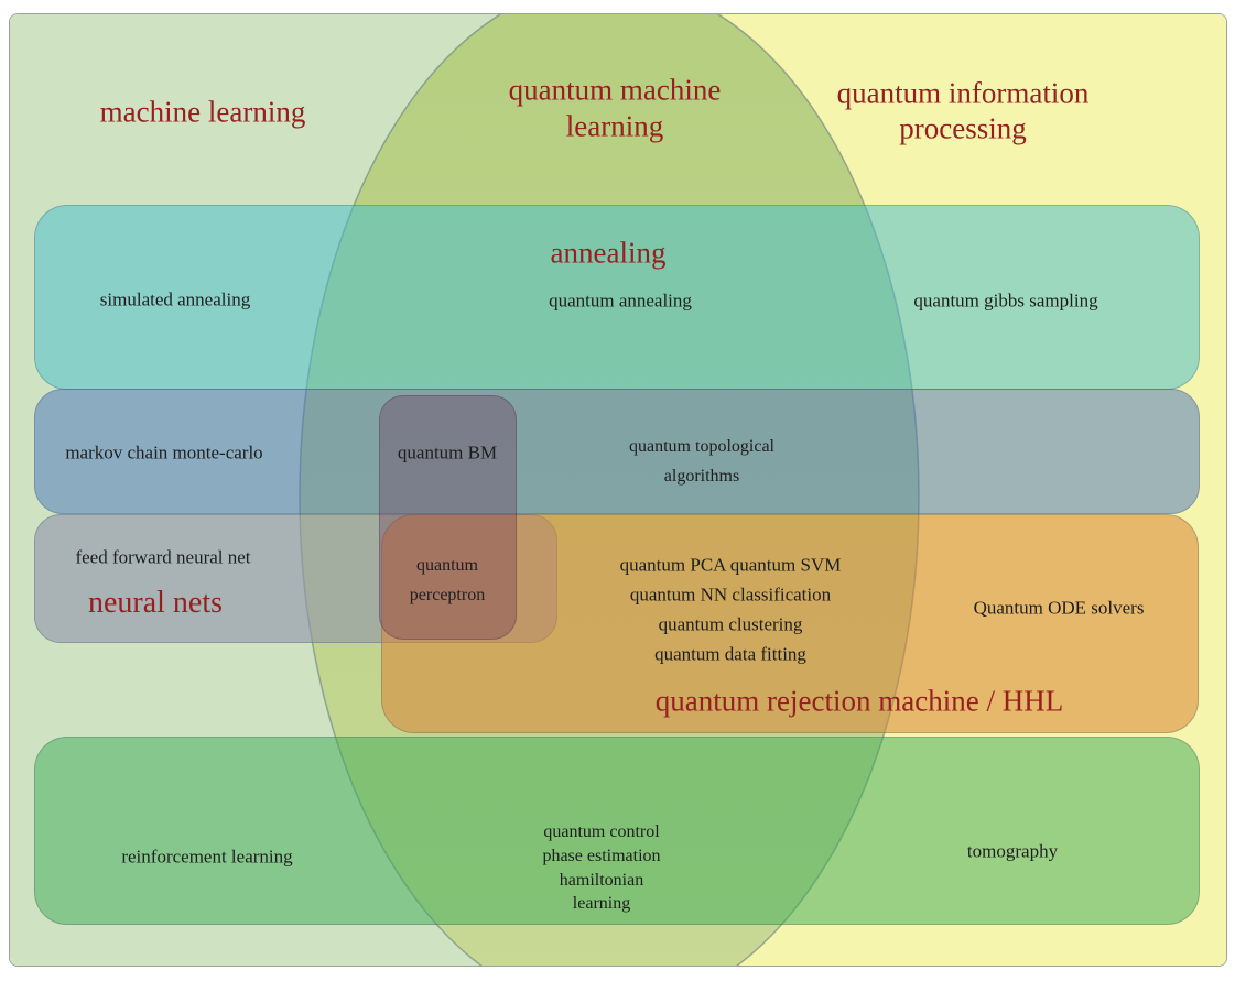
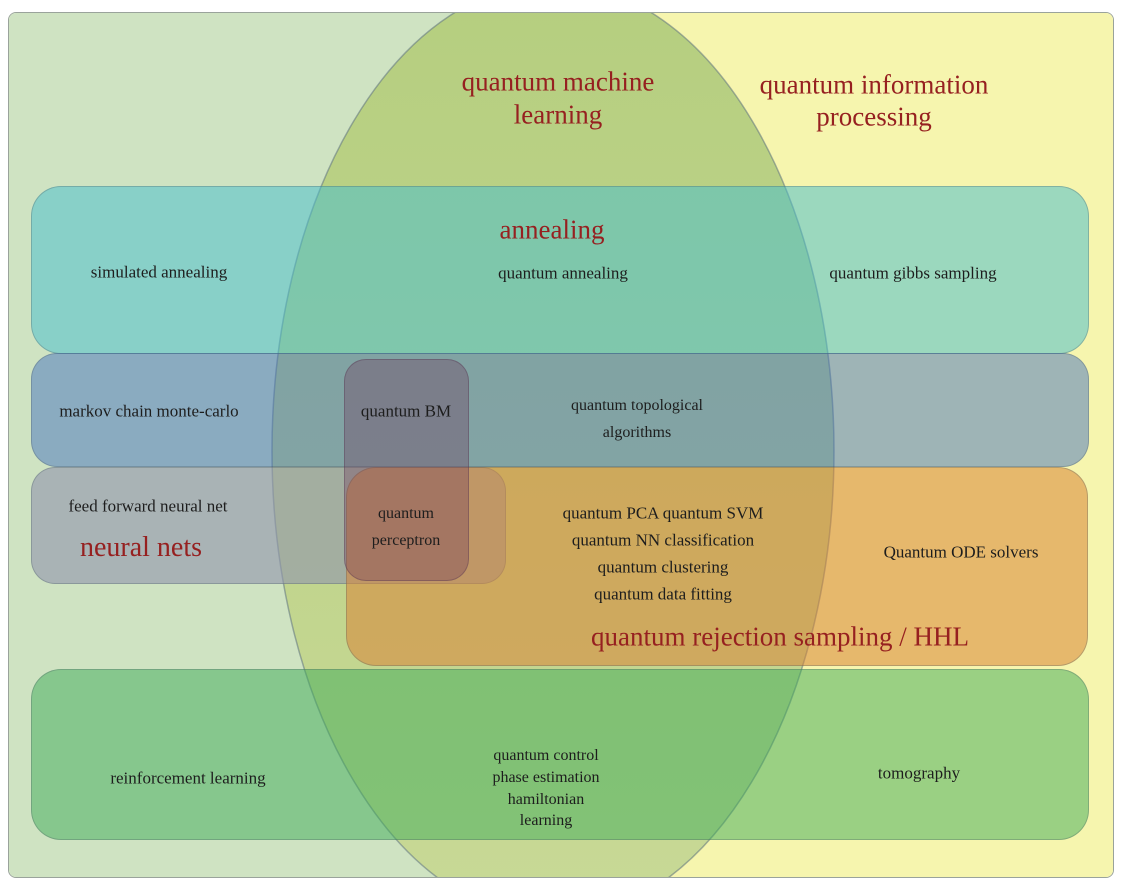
- machine learning
  quantum machine
  learning
  quantum information
  processing
  annealing
  neural nets
- quantum rejection machine / HHL
+ quantum rejection sampling / HHL
  simulated annealing
  quantum annealing
  quantum gibbs sampling
  markov chain monte-carlo
  quantum BM
  quantum topological
  algorithms
  feed forward neural net
  quantum
  perceptron
  quantum PCA quantum SVM
  quantum NN classification
  quantum clustering
  quantum data fitting
  Quantum ODE solvers
  reinforcement learning
  quantum control
  phase estimation
  hamiltonian
  learning
  tomography
